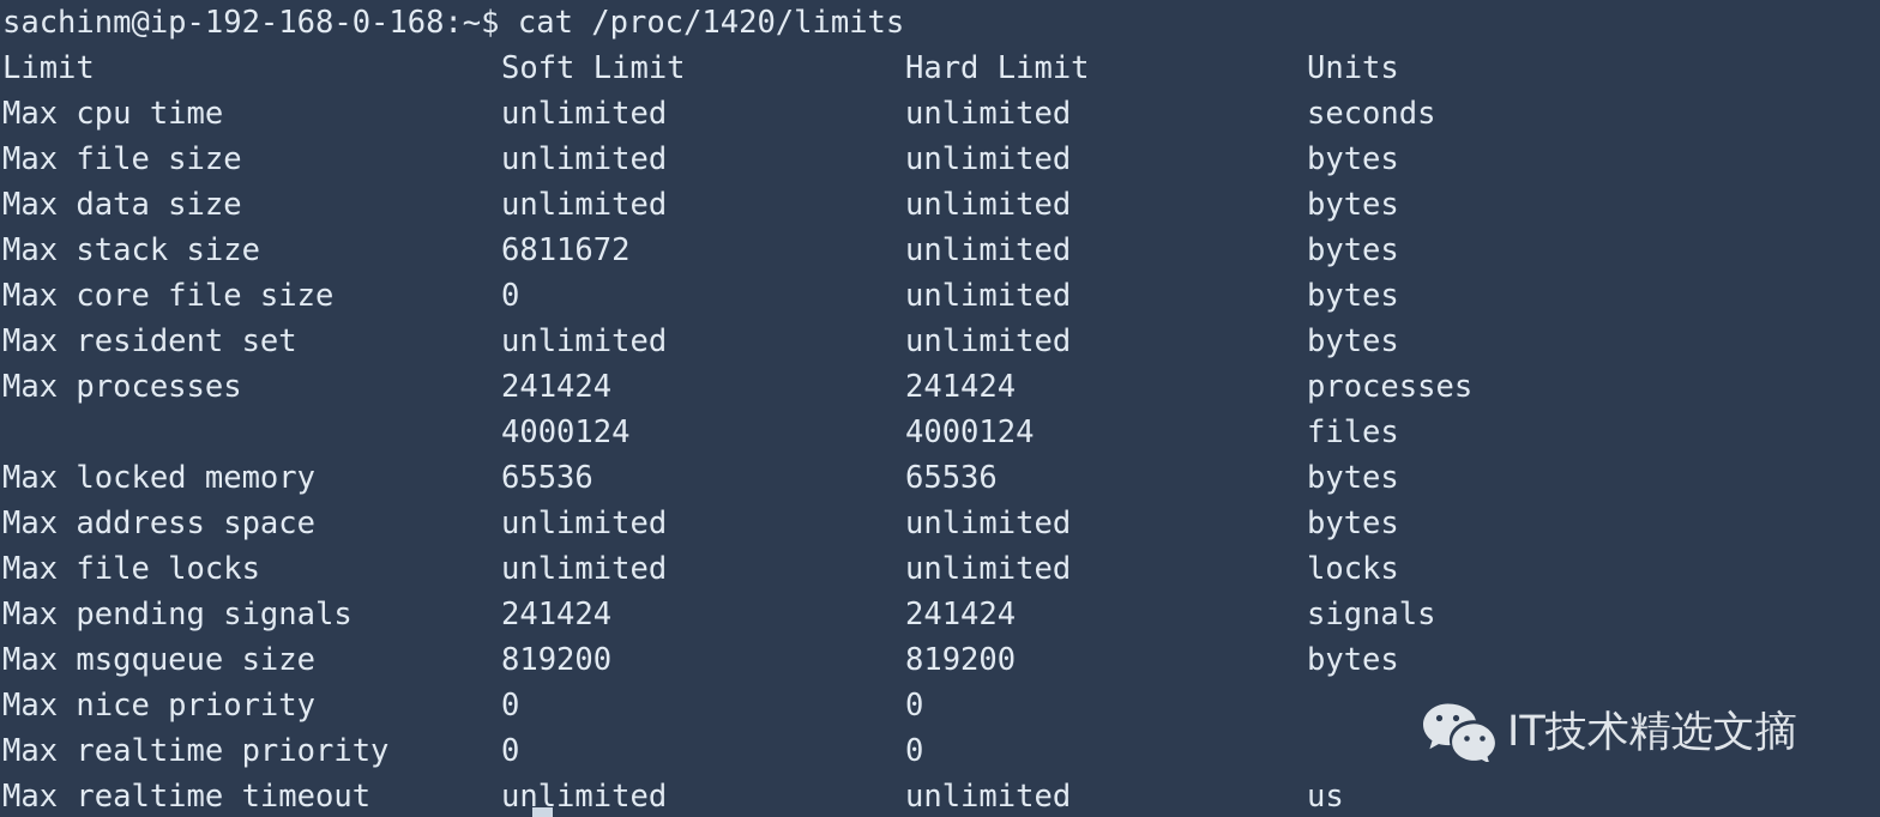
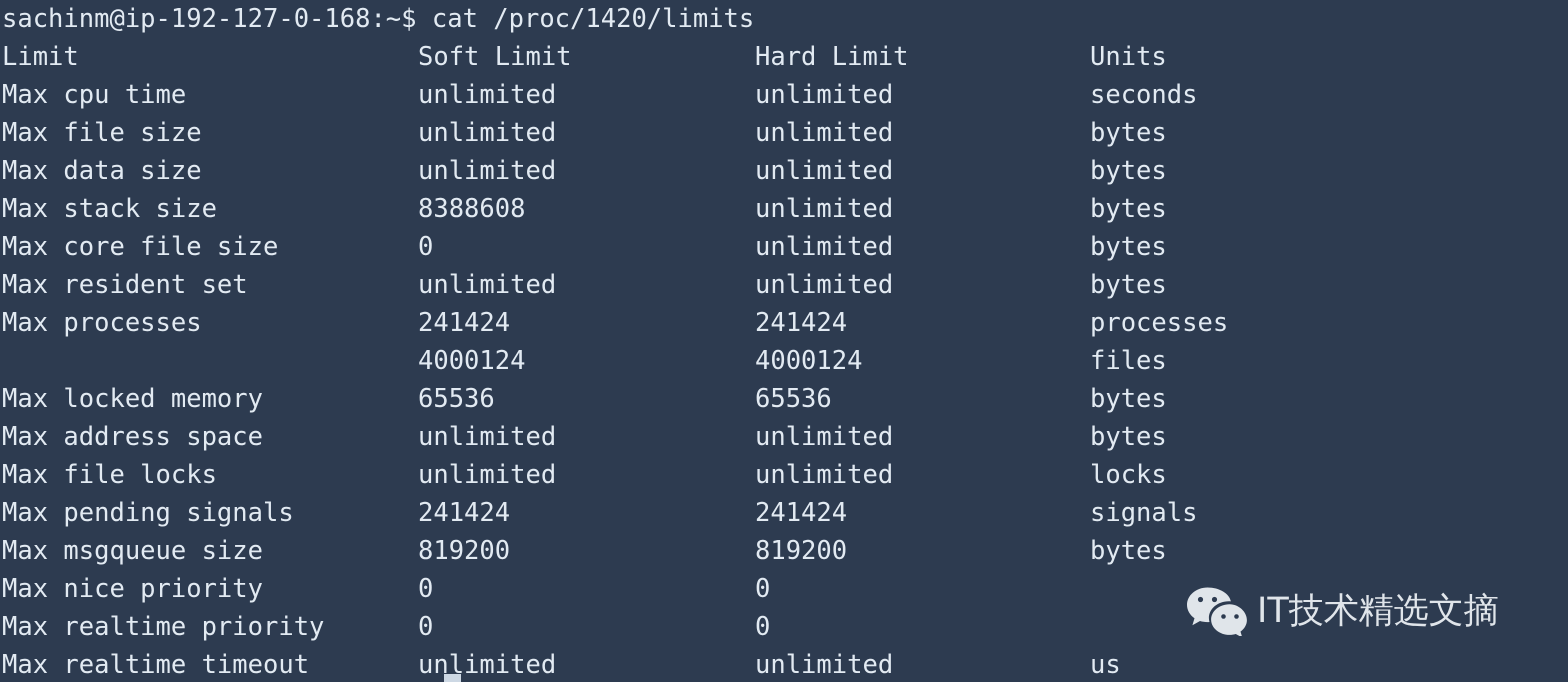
- sachinm@ip-192-168-0-168:~$ cat /proc/1420/limits
+ sachinm@ip-192-127-0-168:~$ cat /proc/1420/limits
  Limit
  Soft Limit
  Hard Limit
  Units
  Max cpu time
  unlimited
  unlimited
  seconds
  Max file size
  unlimited
  unlimited
  bytes
  Max data size
  unlimited
  unlimited
  bytes
  Max stack size
- 6811672
+ 8388608
  unlimited
  bytes
  Max core file size
  0
  unlimited
  bytes
  Max resident set
  unlimited
  unlimited
  bytes
  Max processes
  241424
  241424
  processes
  4000124
  4000124
  files
  Max locked memory
  65536
  65536
  bytes
  Max address space
  unlimited
  unlimited
  bytes
  Max file locks
  unlimited
  unlimited
  locks
  Max pending signals
  241424
  241424
  signals
  Max msgqueue size
  819200
  819200
  bytes
  Max nice priority
  0
  0
  Max realtime priority
  0
  0
  Max realtime timeout
  unlimited
  unlimited
  us
  IT技术精选文摘
